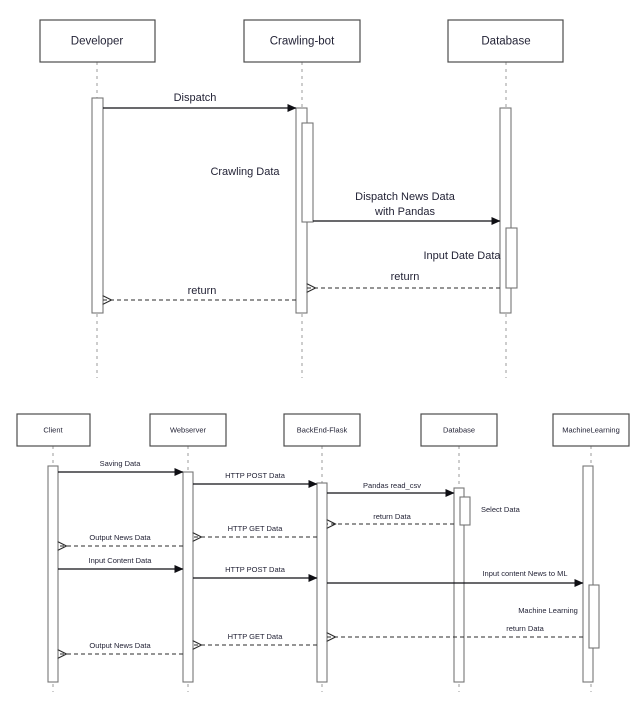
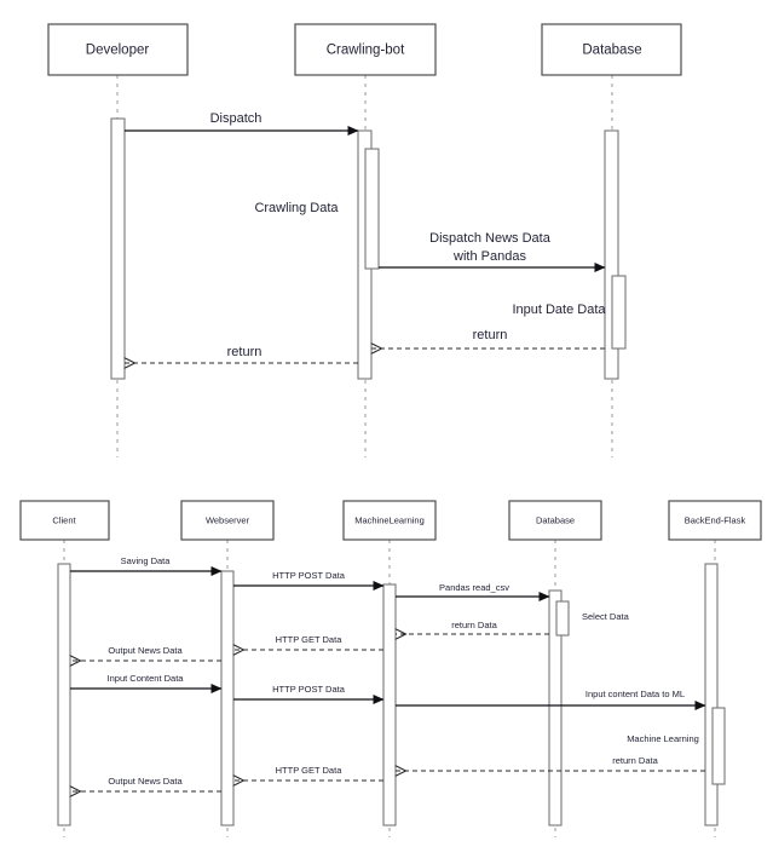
  Developer
  Crawling-bot
  Database
  Dispatch
  Crawling Data
  Dispatch News Data
  with Pandas
  Input Date Data
  return
  return
  Client
  Webserver
- BackEnd-Flask
+ MachineLearning
  Database
- MachineLearning
+ BackEnd-Flask
  Saving Data
  HTTP POST Data
  Pandas read_csv
  Select Data
  return Data
  HTTP GET Data
  Output News Data
  Input Content Data
  HTTP POST Data
- Input content News to ML
+ Input content Data to ML
  Machine Learning
  return Data
  HTTP GET Data
  Output News Data
